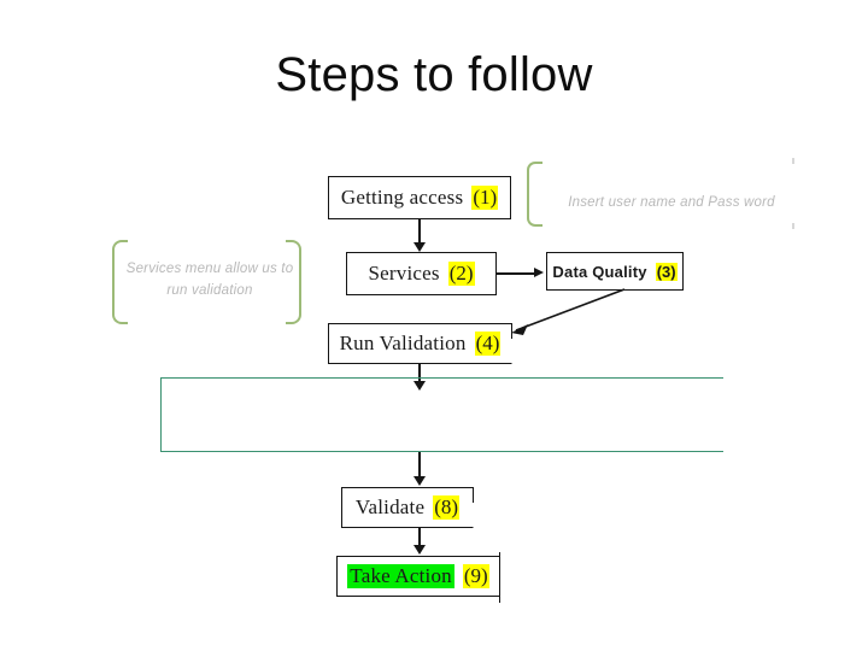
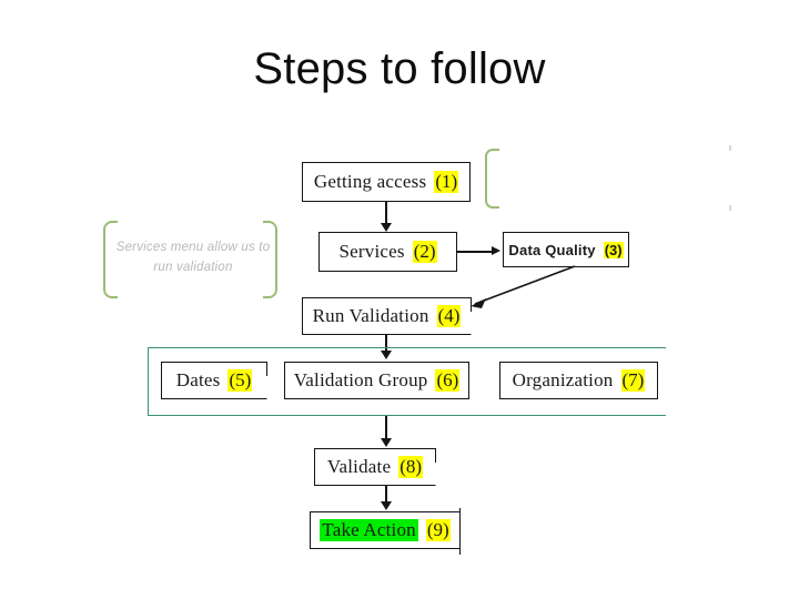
  Steps to follow
  Getting access
  (1)
- Insert user name and Pass word
  Services
  (2)
  Services menu allow us to run validation
  Data Quality
  (3)
  Run Validation
  (4)
+ Dates
+ (5)
+ Validation Group
+ (6)
+ Organization
+ (7)
  Validate
  (8)
  Take Action
  (9)
